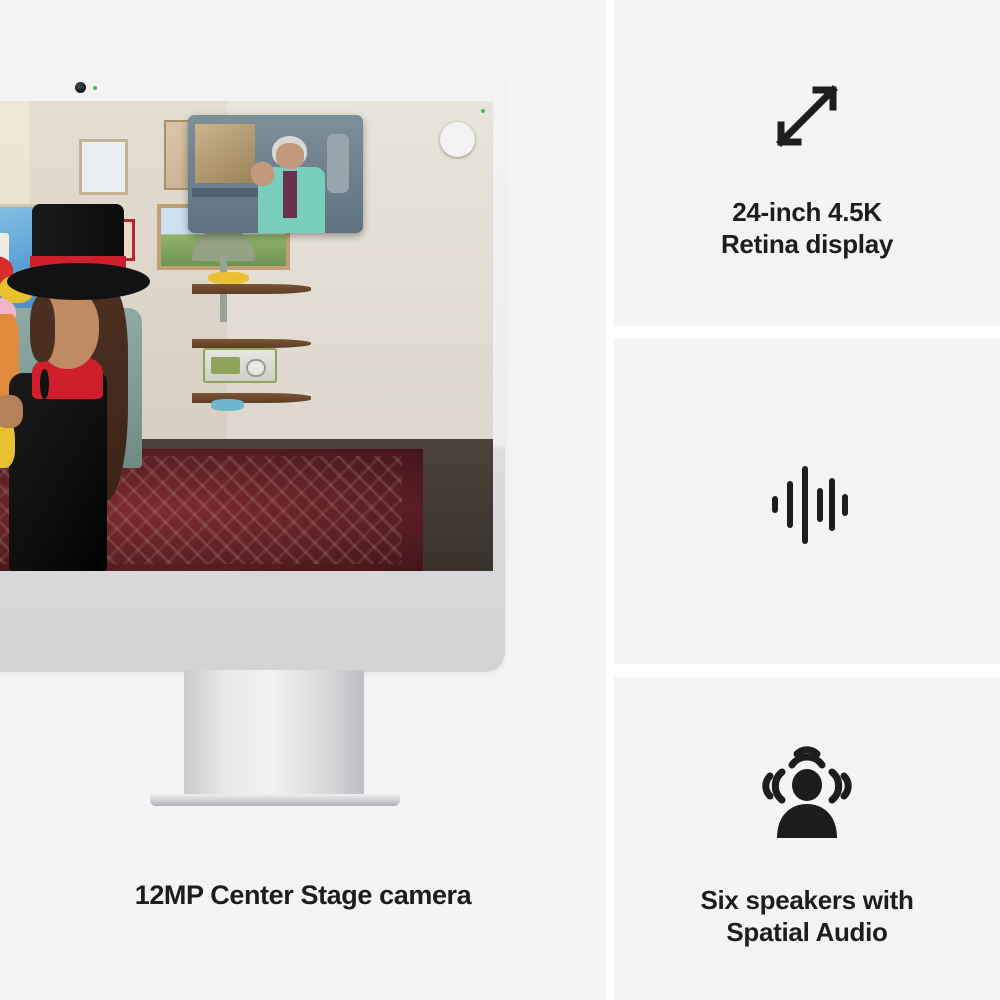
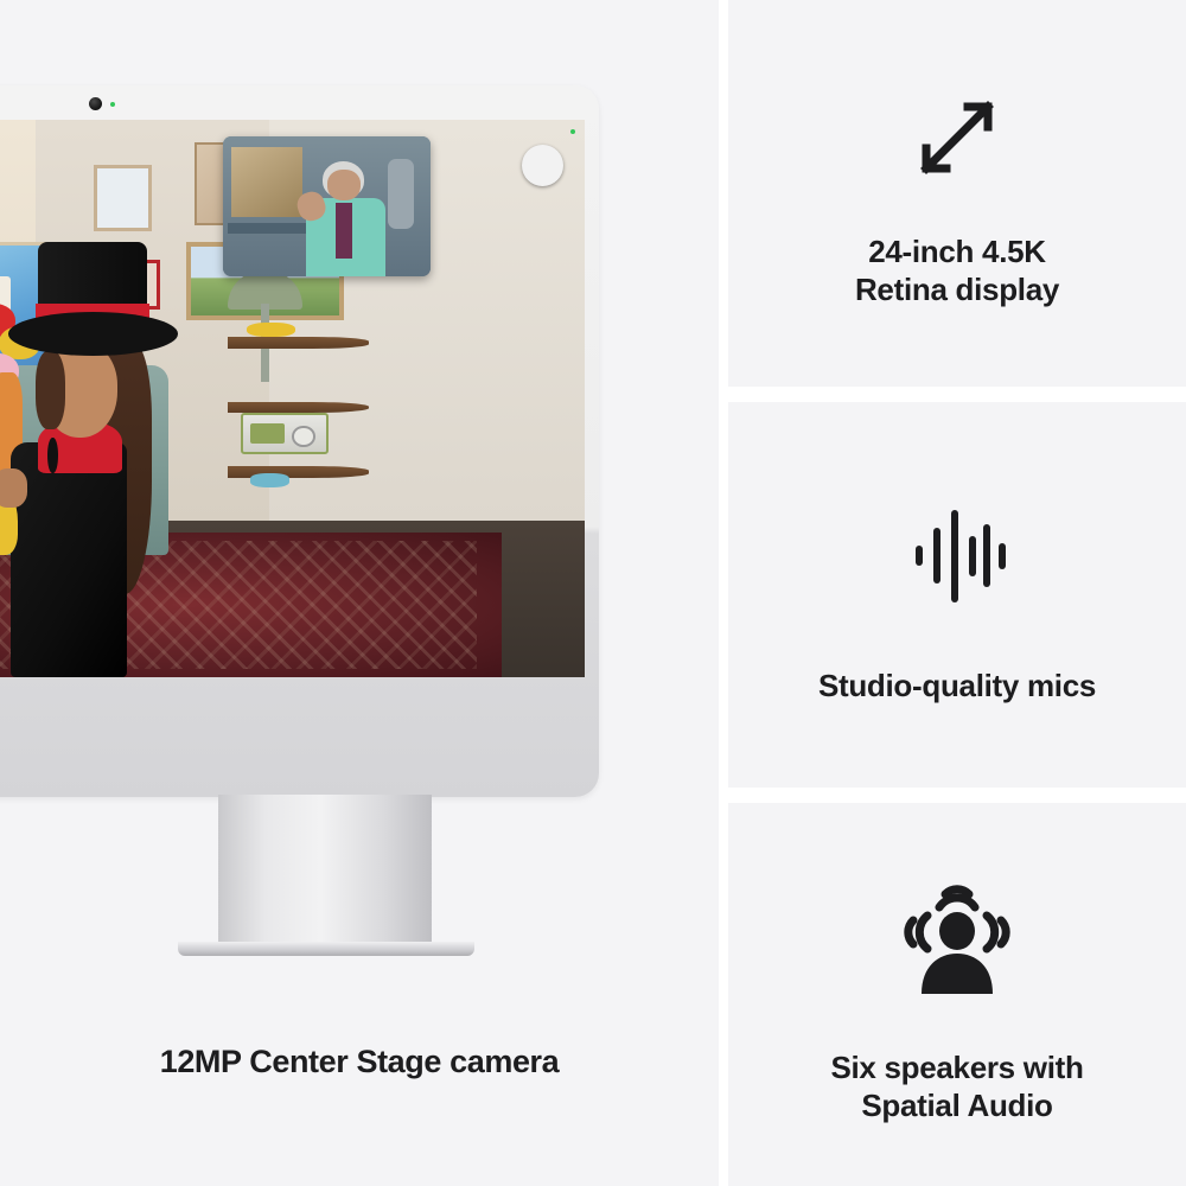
  12MP Center Stage camera
  24-inch 4.5K
  Retina display
+ Studio-quality mics
  Six speakers with
  Spatial Audio
